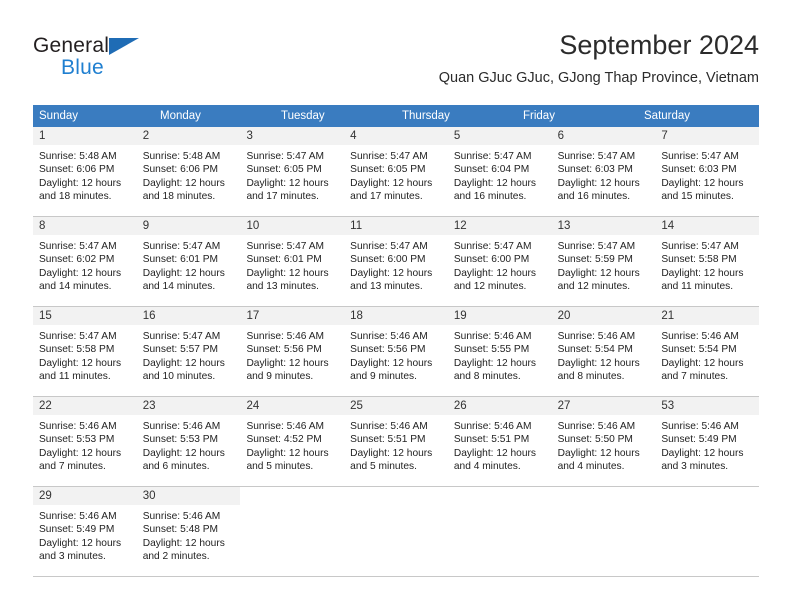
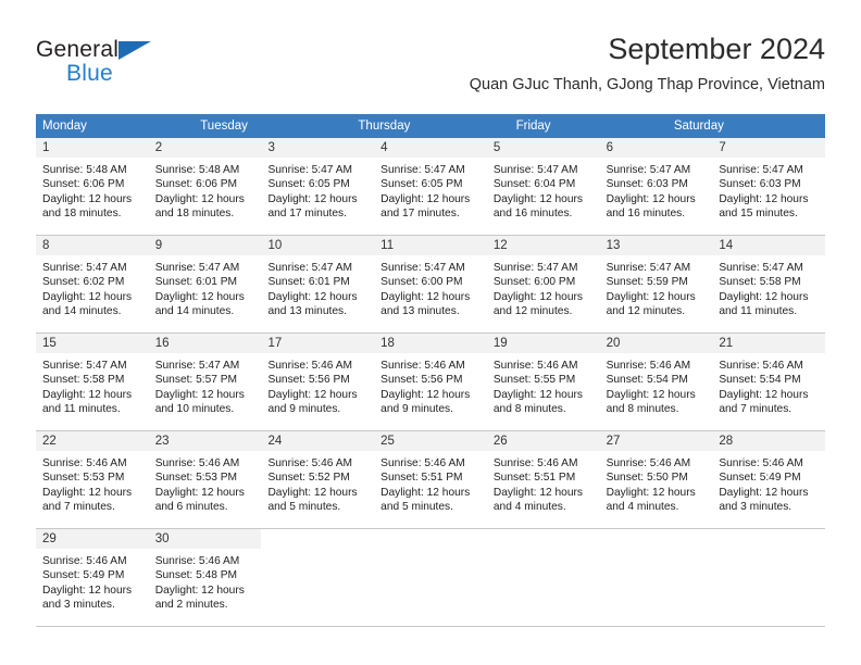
  General
  Blue
  September 2024
- Quan GJuc GJuc, GJong Thap Province, Vietnam
+ Quan GJuc Thanh, GJong Thap Province, Vietnam
- Sunday
  Monday
  Tuesday
  Thursday
  Friday
  Saturday
  1
  Sunrise: 5:48 AM
  Sunset: 6:06 PM
  Daylight: 12 hours
  and 18 minutes.
  2
  Sunrise: 5:48 AM
  Sunset: 6:06 PM
  Daylight: 12 hours
  and 18 minutes.
  3
  Sunrise: 5:47 AM
  Sunset: 6:05 PM
  Daylight: 12 hours
  and 17 minutes.
  4
  Sunrise: 5:47 AM
  Sunset: 6:05 PM
  Daylight: 12 hours
  and 17 minutes.
  5
  Sunrise: 5:47 AM
  Sunset: 6:04 PM
  Daylight: 12 hours
  and 16 minutes.
  6
  Sunrise: 5:47 AM
  Sunset: 6:03 PM
  Daylight: 12 hours
  and 16 minutes.
  7
  Sunrise: 5:47 AM
  Sunset: 6:03 PM
  Daylight: 12 hours
  and 15 minutes.
  8
  Sunrise: 5:47 AM
  Sunset: 6:02 PM
  Daylight: 12 hours
  and 14 minutes.
  9
  Sunrise: 5:47 AM
  Sunset: 6:01 PM
  Daylight: 12 hours
  and 14 minutes.
  10
  Sunrise: 5:47 AM
  Sunset: 6:01 PM
  Daylight: 12 hours
  and 13 minutes.
  11
  Sunrise: 5:47 AM
  Sunset: 6:00 PM
  Daylight: 12 hours
  and 13 minutes.
  12
  Sunrise: 5:47 AM
  Sunset: 6:00 PM
  Daylight: 12 hours
  and 12 minutes.
  13
  Sunrise: 5:47 AM
  Sunset: 5:59 PM
  Daylight: 12 hours
  and 12 minutes.
  14
  Sunrise: 5:47 AM
  Sunset: 5:58 PM
  Daylight: 12 hours
  and 11 minutes.
  15
  Sunrise: 5:47 AM
  Sunset: 5:58 PM
  Daylight: 12 hours
  and 11 minutes.
  16
  Sunrise: 5:47 AM
  Sunset: 5:57 PM
  Daylight: 12 hours
  and 10 minutes.
  17
  Sunrise: 5:46 AM
  Sunset: 5:56 PM
  Daylight: 12 hours
  and 9 minutes.
  18
  Sunrise: 5:46 AM
  Sunset: 5:56 PM
  Daylight: 12 hours
  and 9 minutes.
  19
  Sunrise: 5:46 AM
  Sunset: 5:55 PM
  Daylight: 12 hours
  and 8 minutes.
  20
  Sunrise: 5:46 AM
  Sunset: 5:54 PM
  Daylight: 12 hours
  and 8 minutes.
  21
  Sunrise: 5:46 AM
  Sunset: 5:54 PM
  Daylight: 12 hours
  and 7 minutes.
  22
  Sunrise: 5:46 AM
  Sunset: 5:53 PM
  Daylight: 12 hours
  and 7 minutes.
  23
  Sunrise: 5:46 AM
  Sunset: 5:53 PM
  Daylight: 12 hours
  and 6 minutes.
  24
  Sunrise: 5:46 AM
- Sunset: 4:52 PM
+ Sunset: 5:52 PM
  Daylight: 12 hours
  and 5 minutes.
  25
  Sunrise: 5:46 AM
  Sunset: 5:51 PM
  Daylight: 12 hours
  and 5 minutes.
  26
  Sunrise: 5:46 AM
  Sunset: 5:51 PM
  Daylight: 12 hours
  and 4 minutes.
  27
  Sunrise: 5:46 AM
  Sunset: 5:50 PM
  Daylight: 12 hours
  and 4 minutes.
- 53
+ 28
  Sunrise: 5:46 AM
  Sunset: 5:49 PM
  Daylight: 12 hours
  and 3 minutes.
  29
  Sunrise: 5:46 AM
  Sunset: 5:49 PM
  Daylight: 12 hours
  and 3 minutes.
  30
  Sunrise: 5:46 AM
  Sunset: 5:48 PM
  Daylight: 12 hours
  and 2 minutes.
